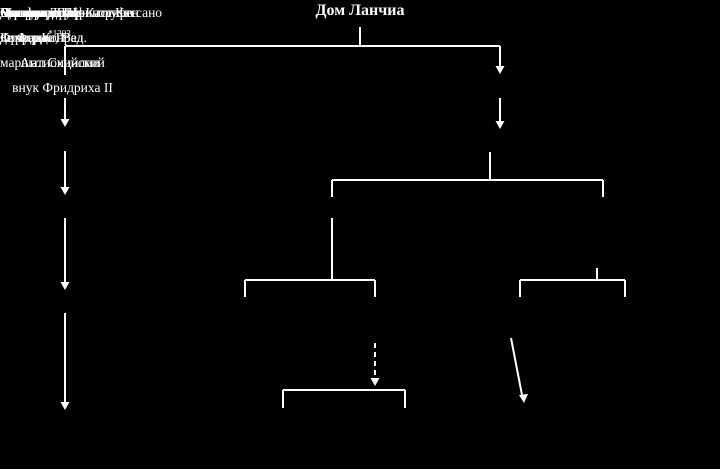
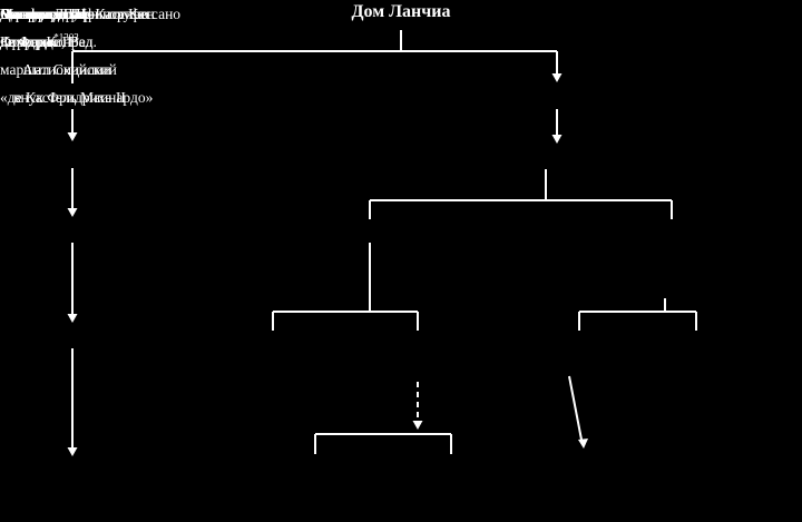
  Дом Ланчиа
  Беренгарио, сеньор Кассано
  Одоне, сеньор Кассино
  Манфредо II
  Джордано
  Манфредо III
  Манфредо I
  Манфред III
  Галвано, граф
  де Фонди, Вел.
  маршал Сицилии
  Манфредо IV
  Бьянка
  Фридрих II
  Галеотто, граф
  ди Атри
  Дочь
  Конрад
  Антиохийский
  внук Фридриха II
  Манфред Гогенштауфен
  Виоланта
  Коррадо*1303
+ «де Кастель Маинардо»
